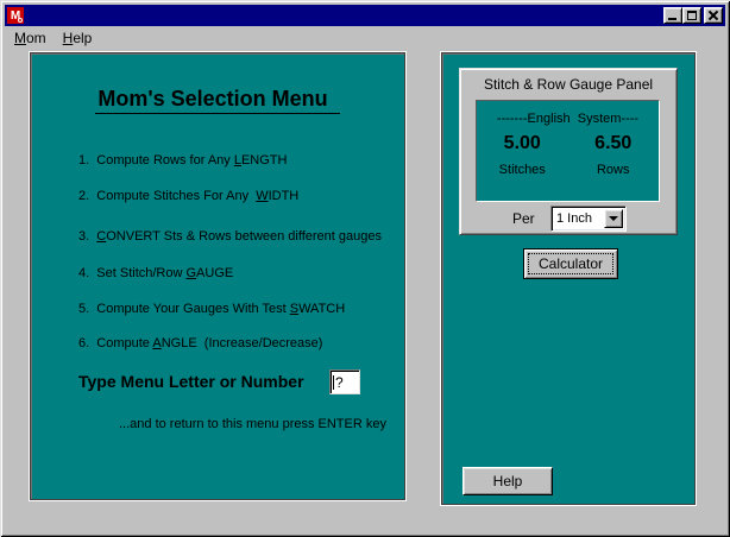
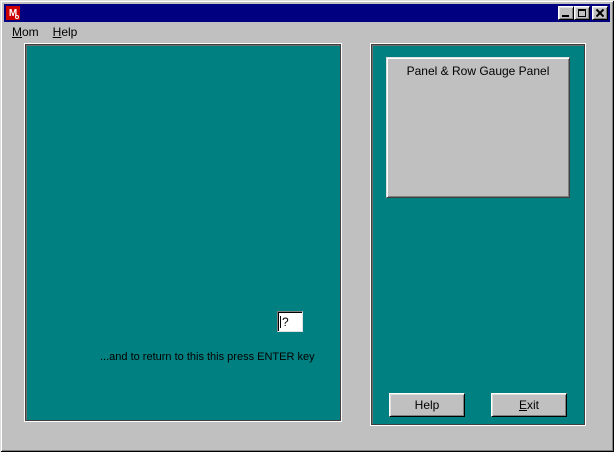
  M
  Mom
  Help
- Mom's Selection Menu
- 1. Compute Rows for Any LENGTH
- 2. Compute Stitches For Any WIDTH
- 3. CONVERT Sts & Rows between different gauges
- 4. Set Stitch/Row GAUGE
- 5. Compute Your Gauges With Test SWATCH
- 6. Compute ANGLE (Increase/Decrease)
- Type Menu Letter or Number
  ?
- ...and to return to this menu press ENTER key
+ ...and to return to this this press ENTER key
- Stitch & Row Gauge Panel
+ Panel & Row Gauge Panel
- -------English System----
- 5.00
- Stitches
- 6.50
- Rows
- Per
- 1 Inch
- Calculator
  Help
+ Exit
